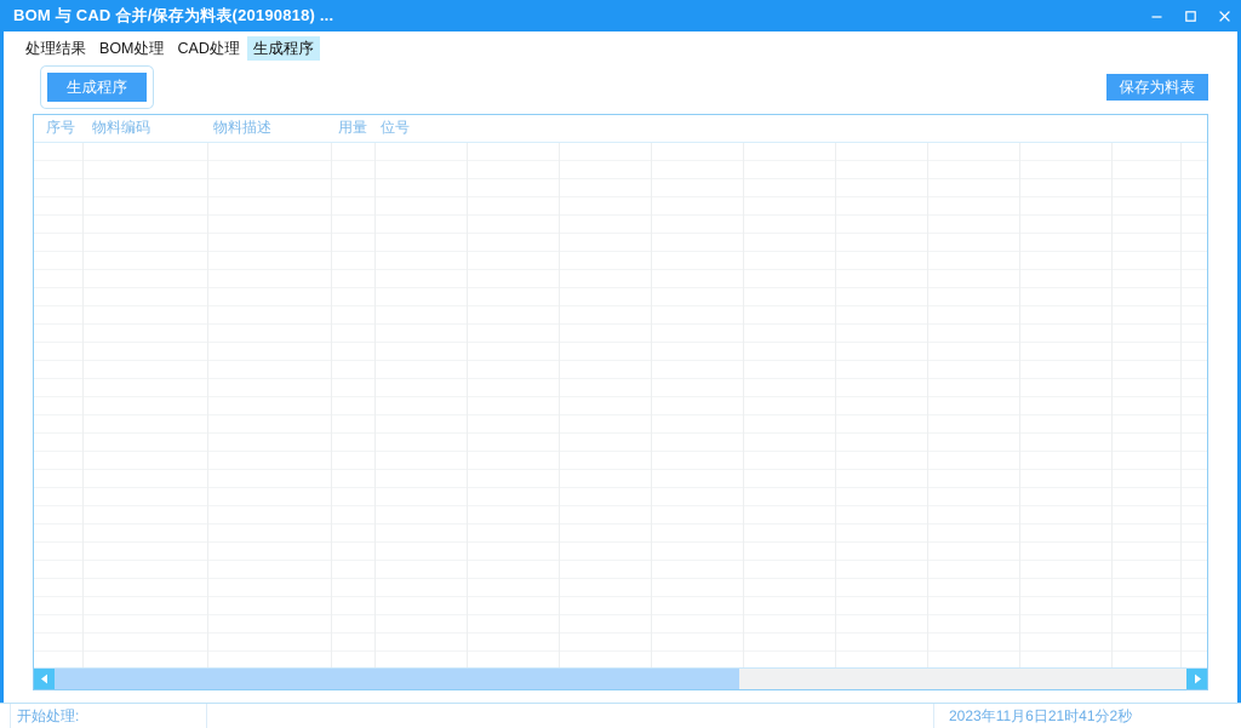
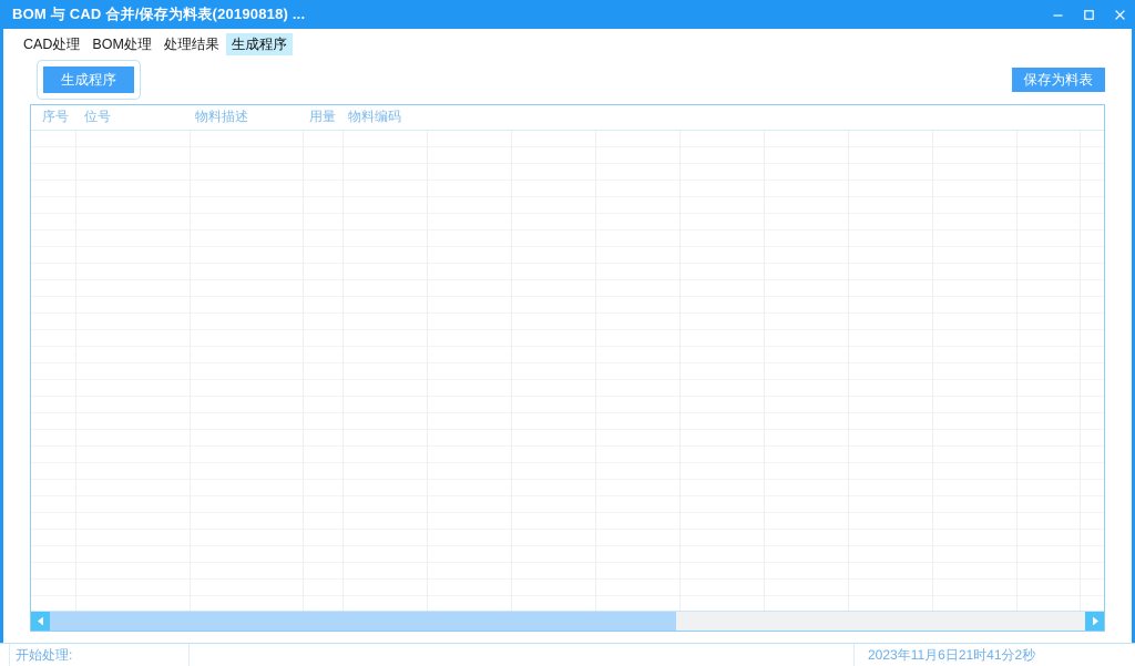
  BOM 与 CAD 合并/保存为料表(20190818) ...
- 处理结果
+ CAD处理
  BOM处理
- CAD处理
+ 处理结果
  生成程序
  生成程序
  保存为料表
  序号
- 物料编码
+ 位号
  物料描述
  用量
- 位号
+ 物料编码
  开始处理:
  2023年11月6日21时41分2秒
